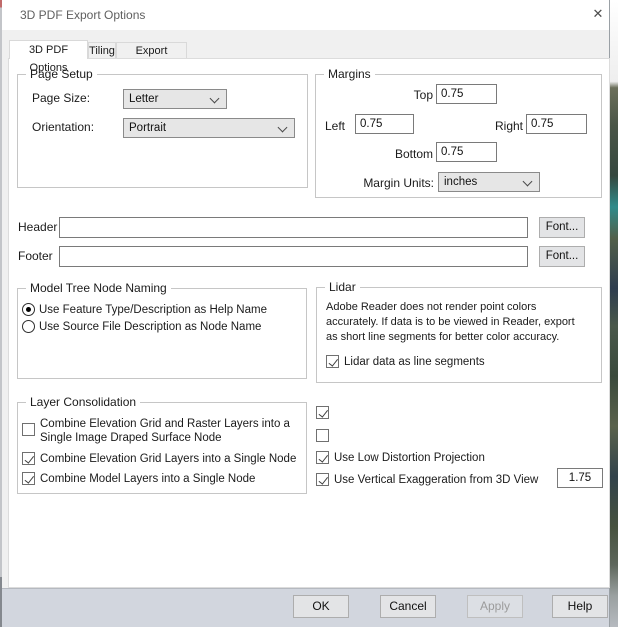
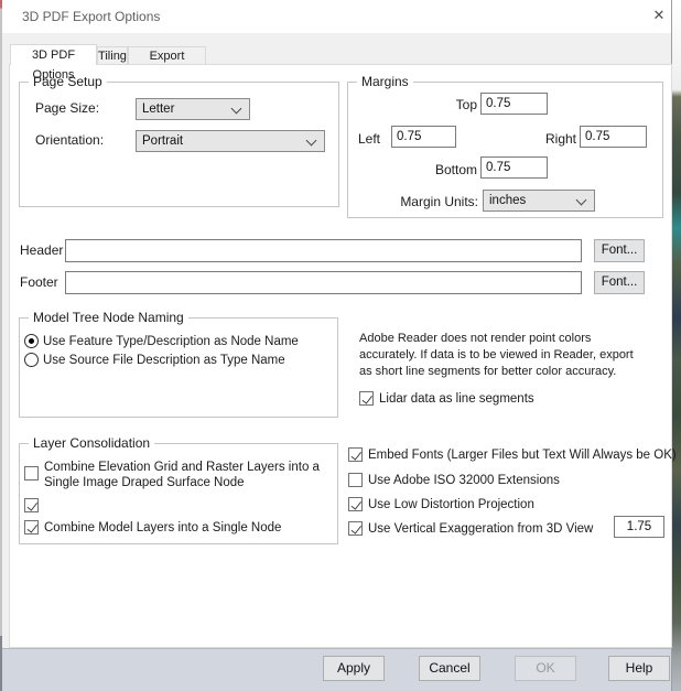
  3D PDF Export Options
  ✕
  3D PDF Options
  Tiling
  Page Size:
  Letter
  Orientation:
  Portrait
  Margins
  Top
  0.75
  Left
  0.75
  Right
  0.75
  Bottom
  0.75
  Margin Units:
  inches
  Header
  Font...
  Footer
  Font...
  Model Tree Node Naming
- Use Feature Type/Description as Help Name
+ Use Feature Type/Description as Node Name
- Use Source File Description as Node Name
+ Use Source File Description as Type Name
- Lidar
  Adobe Reader does not render point colors
  accurately. If data is to be viewed in Reader, export
  as short line segments for better color accuracy.
  Lidar data as line segments
  Layer Consolidation
  Combine Elevation Grid and Raster Layers into a
  Single Image Draped Surface Node
- Combine Elevation Grid Layers into a Single Node
  Combine Model Layers into a Single Node
+ Embed Fonts (Larger Files but Text Will Always be OK)
+ Use Adobe ISO 32000 Extensions
  Use Low Distortion Projection
  Use Vertical Exaggeration from 3D View
  1.75
- OK
+ Apply
  Cancel
- Apply
+ OK
  Help
